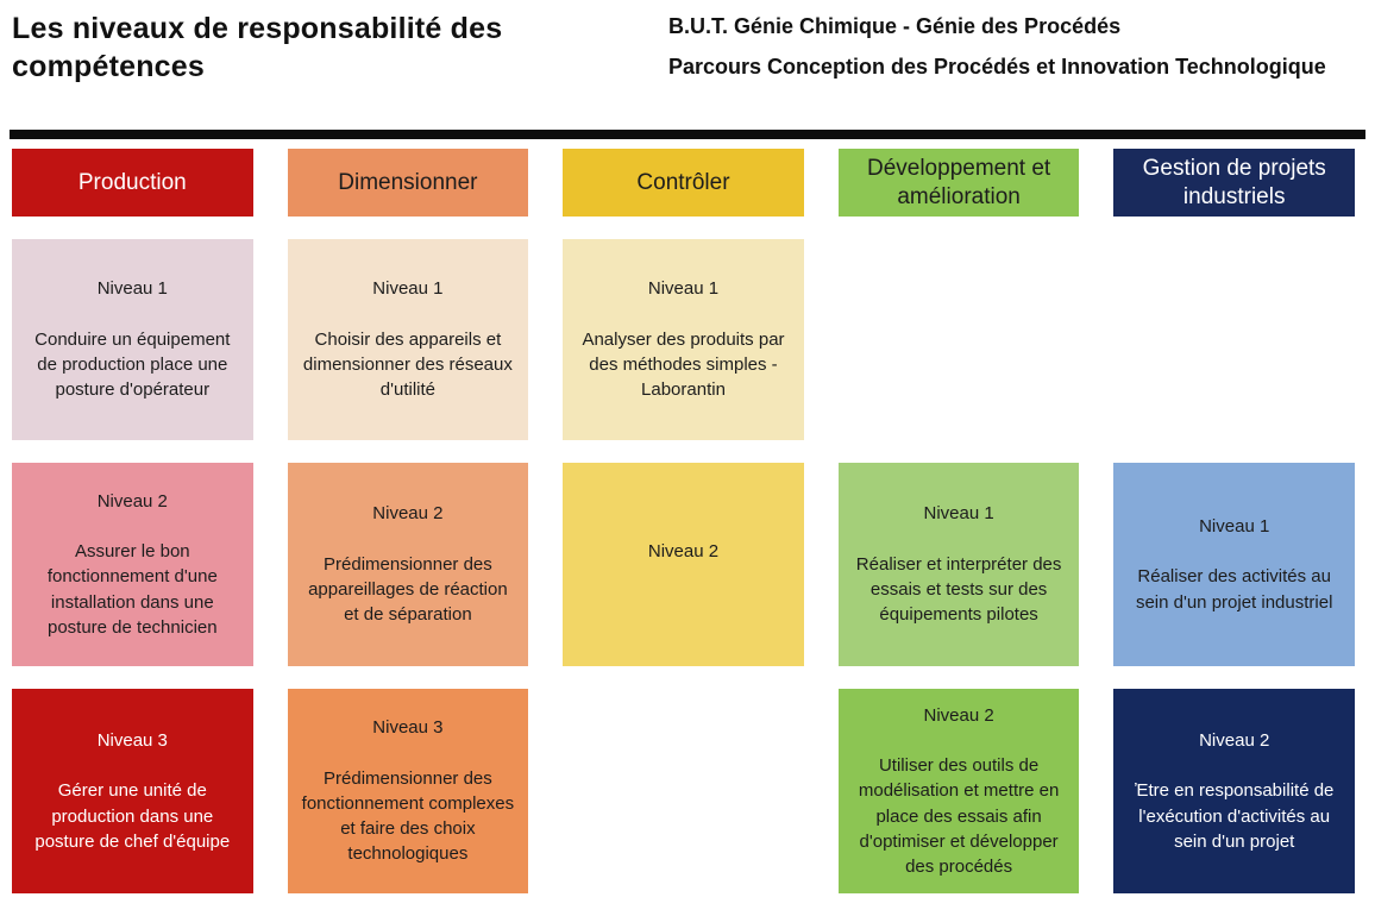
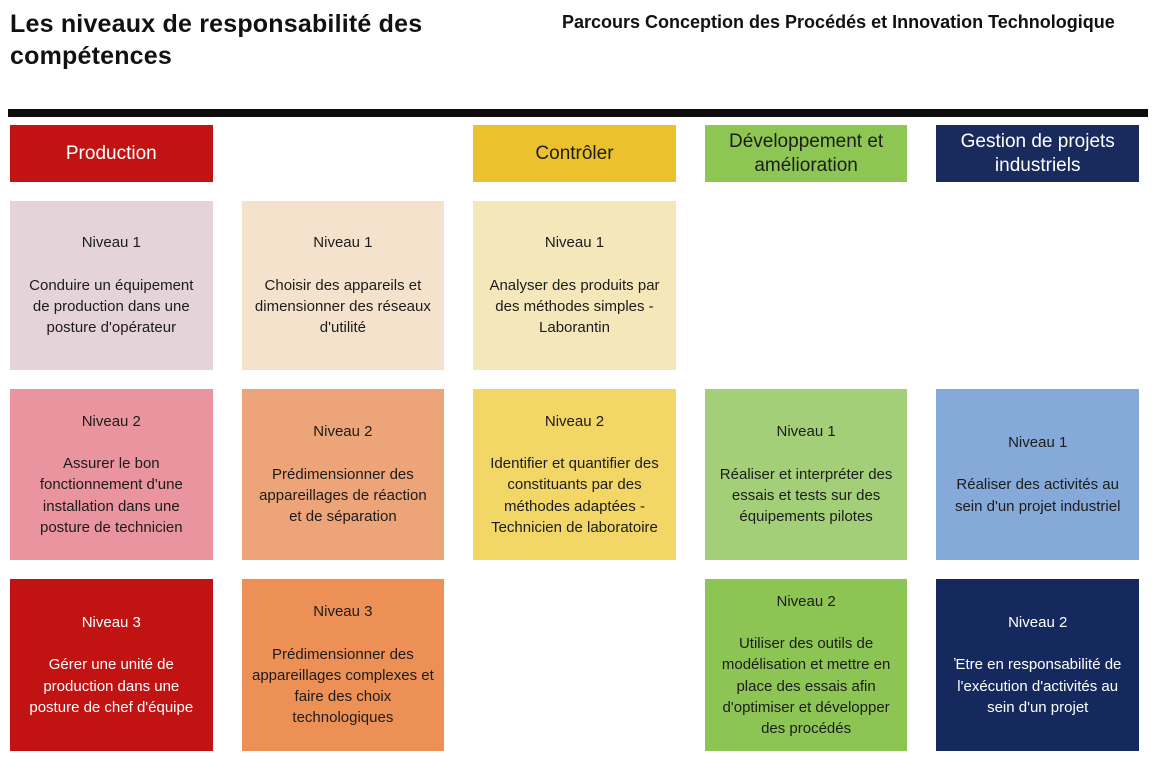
  Les niveaux de responsabilité des compétences
- B.U.T. Génie Chimique - Génie des Procédés
  Parcours Conception des Procédés et Innovation Technologique
  Production
- Dimensionner
  Contrôler
  Développement et amélioration
  Gestion de projets industriels
  Niveau 1
- Conduire un équipement de production place une posture d'opérateur
+ Conduire un équipement de production dans une posture d'opérateur
  Niveau 2
  Assurer le bon fonctionnement d'une installation dans une posture de technicien
  Niveau 3
  Gérer une unité de production dans une posture de chef d'équipe
  Niveau 1
  Choisir des appareils et dimensionner des réseaux d'utilité
  Niveau 2
  Prédimensionner des appareillages de réaction et de séparation
  Niveau 3
- Prédimensionner des fonctionnement complexes et faire des choix technologiques
+ Prédimensionner des appareillages complexes et faire des choix technologiques
  Niveau 1
  Analyser des produits par des méthodes simples - Laborantin
  Niveau 2
+ Identifier et quantifier des constituants par des méthodes adaptées - Technicien de laboratoire
  Niveau 1
  Réaliser et interpréter des essais et tests sur des équipements pilotes
  Niveau 2
  Utiliser des outils de modélisation et mettre en place des essais afin d'optimiser et développer des procédés
  Niveau 1
  Réaliser des activités au sein d'un projet industriel
  Niveau 2
  Ἐtre en responsabilité de l'exécution d'activités au sein d'un projet
